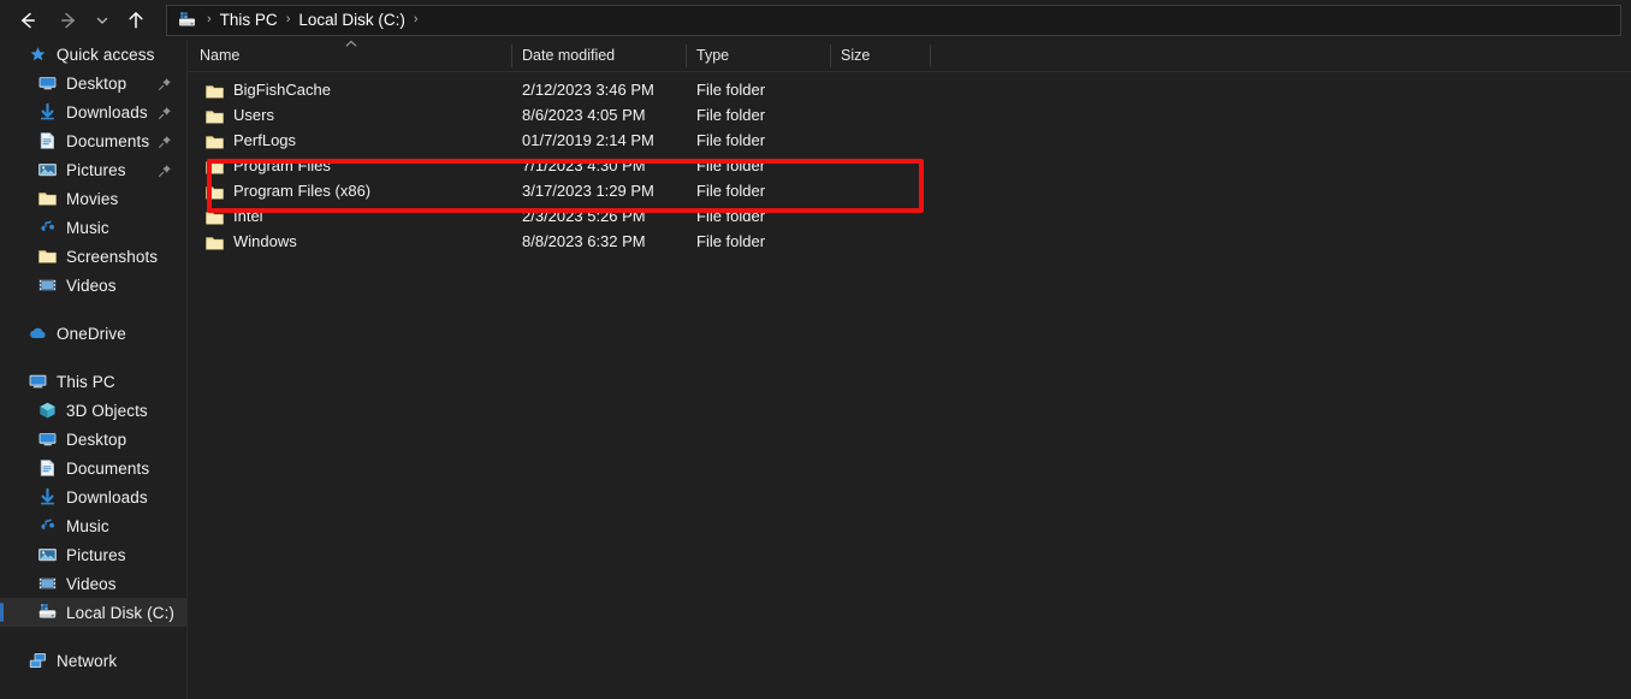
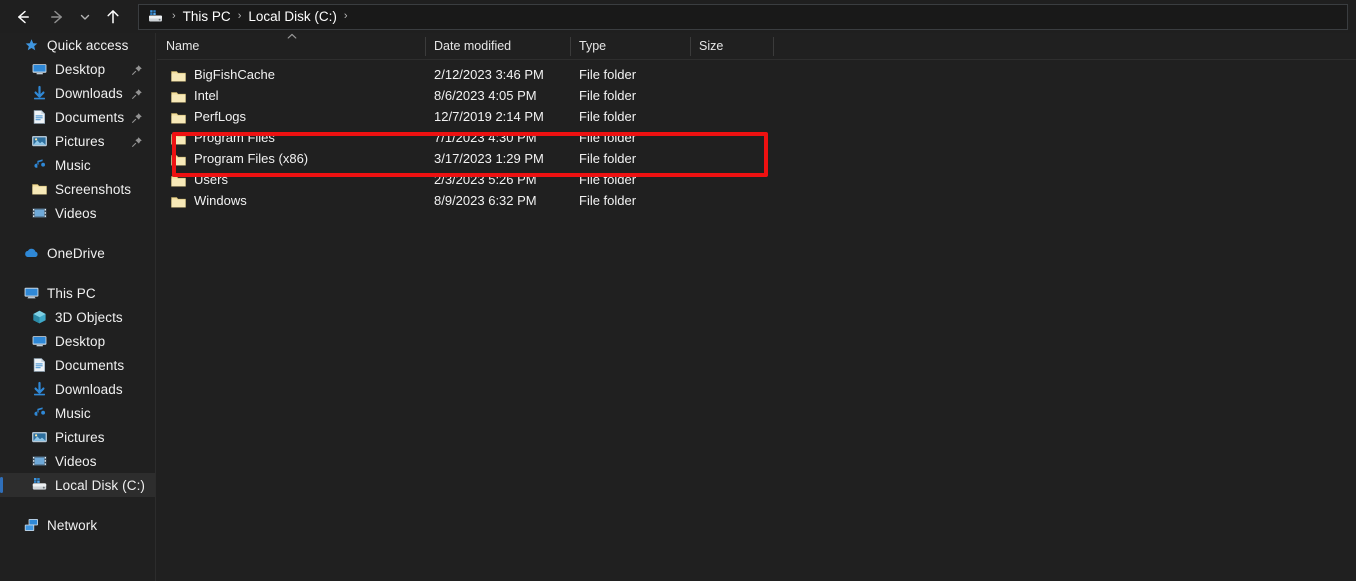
  ›
  This PC
  ›
  Local Disk (C:)
  ›
  Quick access
  Desktop
  Downloads
  Documents
  Pictures
- Movies
  Music
  Screenshots
  Videos
  OneDrive
  This PC
  3D Objects
  Desktop
  Documents
  Downloads
  Music
  Pictures
  Videos
  Local Disk (C:)
  Network
  Name
  Date modified
  Type
  Size
  BigFishCache
  2/12/2023 3:46 PM
  File folder
- Users
+ Intel
  8/6/2023 4:05 PM
  File folder
  PerfLogs
- 01/7/2019 2:14 PM
+ 12/7/2019 2:14 PM
  File folder
  Program Files
  7/1/2023 4:30 PM
  File folder
  Program Files (x86)
  3/17/2023 1:29 PM
  File folder
- Intel
+ Users
  2/3/2023 5:26 PM
  File folder
  Windows
- 8/8/2023 6:32 PM
+ 8/9/2023 6:32 PM
  File folder
